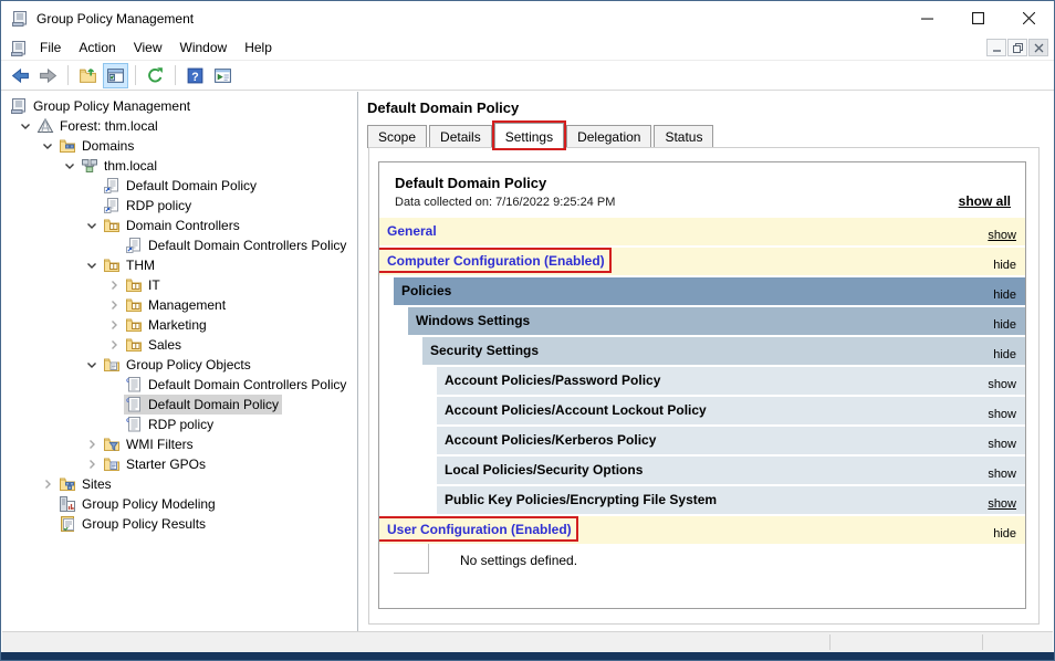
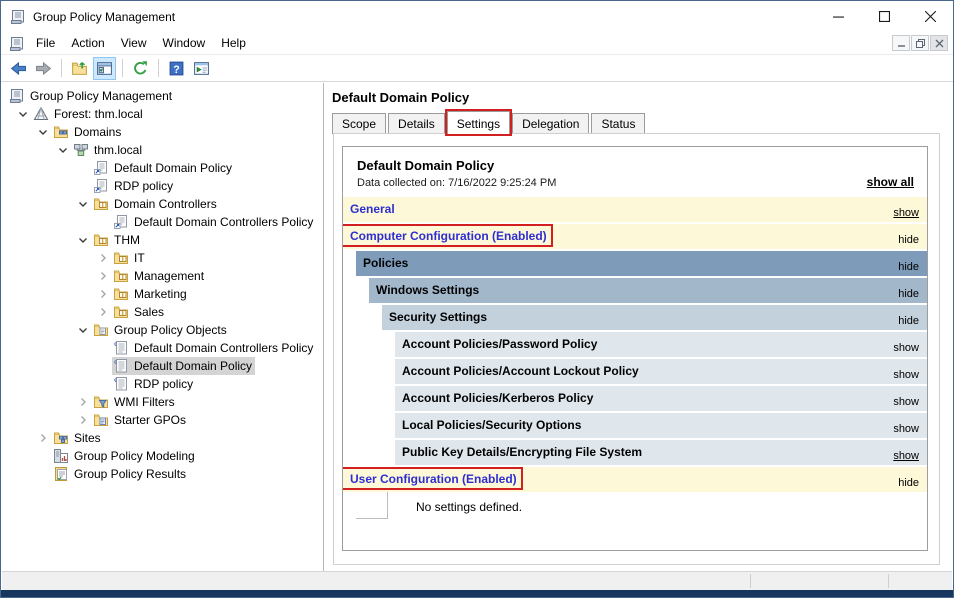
  Group Policy Management
  File
  Action
  View
  Window
  Help
  ?
  Group Policy Management
  Forest: thm.local
  Domains
  thm.local
  Default Domain Policy
  RDP policy
  Domain Controllers
  Default Domain Controllers Policy
  THM
  IT
  Management
  Marketing
  Sales
  Group Policy Objects
  Default Domain Controllers Policy
  Default Domain Policy
  RDP policy
  WMI Filters
  Starter GPOs
  Sites
  Group Policy Modeling
  Group Policy Results
  Default Domain Policy
  Scope
  Details
  Settings
  Delegation
  Status
  Default Domain Policy
  Data collected on: 7/16/2022 9:25:24 PM
  show all
  General
  show
  Computer Configuration (Enabled)
  hide
  Policies
  hide
  Windows Settings
  hide
  Security Settings
  hide
  Account Policies/Password Policy
  show
  Account Policies/Account Lockout Policy
  show
  Account Policies/Kerberos Policy
  show
  Local Policies/Security Options
  show
- Public Key Policies/Encrypting File System
+ Public Key Details/Encrypting File System
  show
  User Configuration (Enabled)
  hide
  No settings defined.
